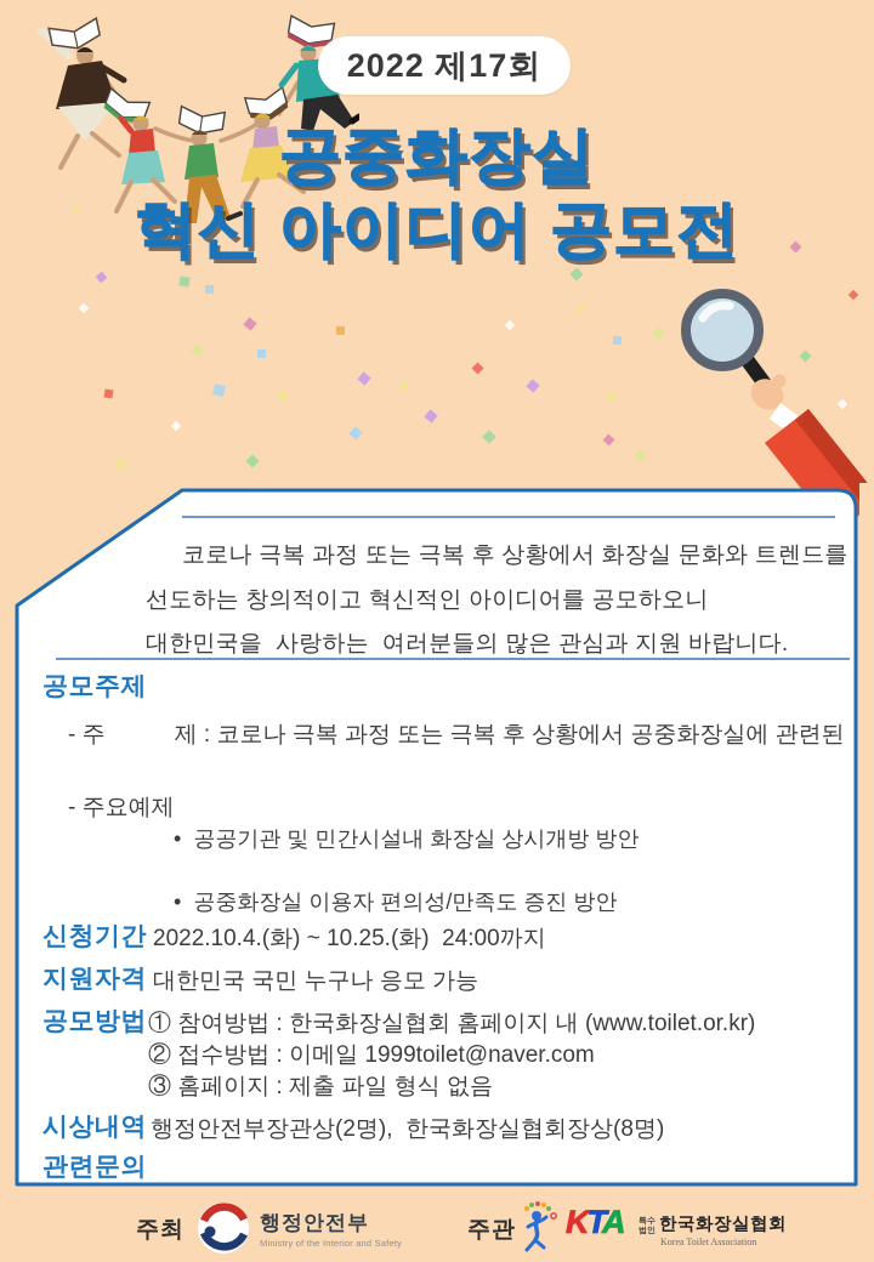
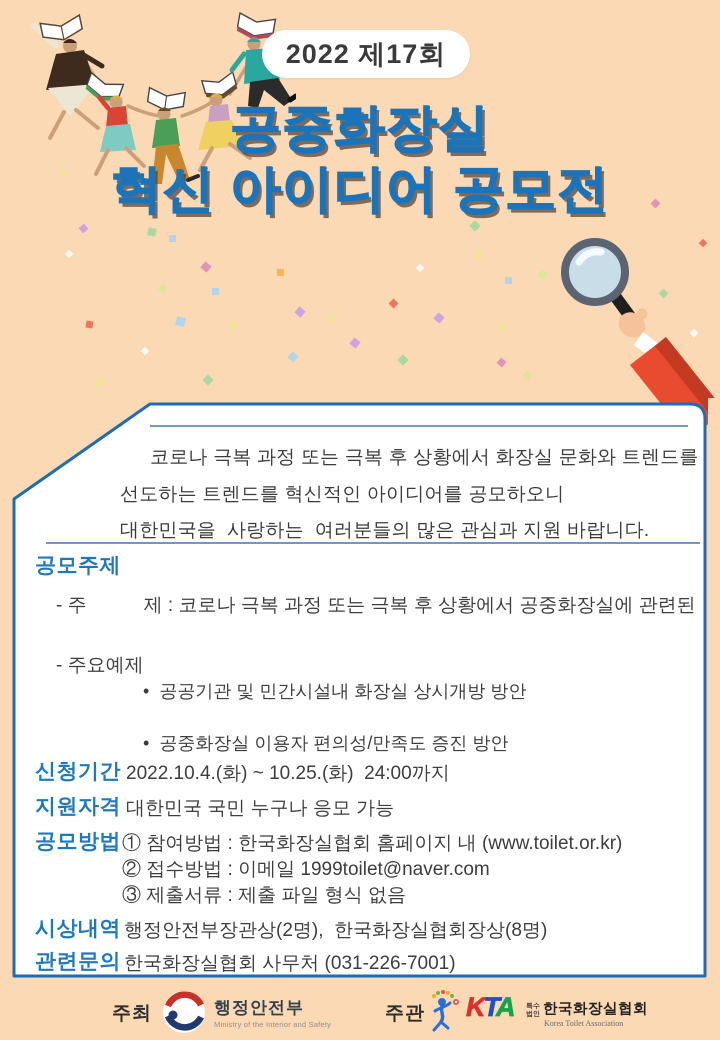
  2022 제17회
  공중화장실
  혁신 아이디어 공모전
  코로나 극복 과정 또는 극복 후 상황에서 화장실 문화와 트렌드를
- 선도하는 창의적이고 혁신적인 아이디어를 공모하오니
+ 선도하는 트렌드를 혁신적인 아이디어를 공모하오니
  대한민국을 사랑하는 여러분들의 많은 관심과 지원 바랍니다.
  공모주제
  - 주 제 : 코로나 극복 과정 또는 극복 후 상황에서 공중화장실에 관련된
  - 주요예제
  공공기관 및 민간시설내 화장실 상시개방 방안
  공중화장실 이용자 편의성/만족도 증진 방안
  신청기간
  2022.10.4.(화) ~ 10.25.(화) 24:00까지
  지원자격
  대한민국 국민 누구나 응모 가능
  공모방법
  ① 참여방법 : 한국화장실협회 홈페이지 내 (www.toilet.or.kr)
  ② 접수방법 : 이메일 1999toilet@naver.com
- ③ 홈페이지 : 제출 파일 형식 없음
+ ③ 제출서류 : 제출 파일 형식 없음
  시상내역
  행정안전부장관상(2명), 한국화장실협회장상(8명)
  관련문의
+ 한국화장실협회 사무처 (031-226-7001)
  주최
  행정안전부
  Ministry of the Interior and Safety
  주관
  KTA
  한국화장실협회
  Korea Toilet Association
